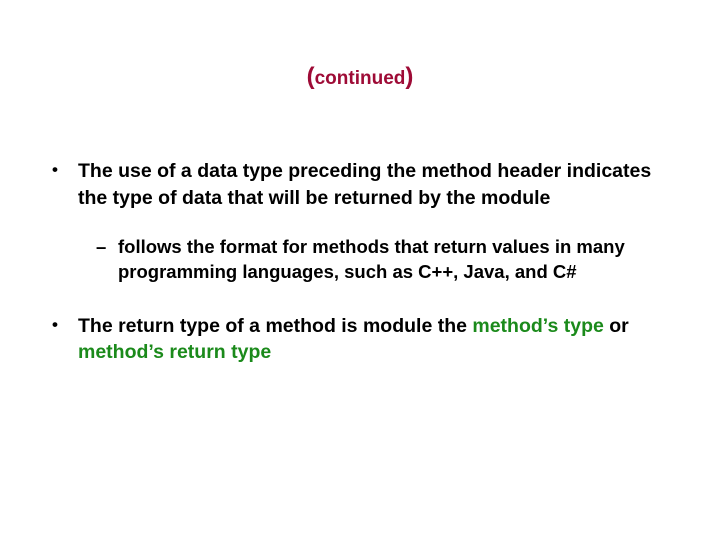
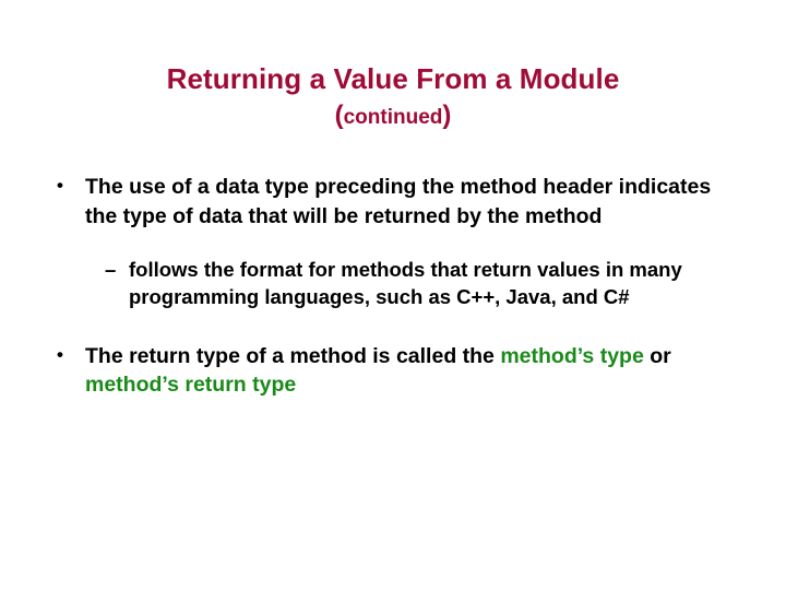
+ Returning a Value From a Module
  (continued)
  •
- The use of a data type preceding the method header indicates the type of data that will be returned by the module
+ The use of a data type preceding the method header indicates the type of data that will be returned by the method
  –
  follows the format for methods that return values in many programming languages, such as C++, Java, and C#
  •
- The return type of a method is module the method’s type or method’s return type
+ The return type of a method is called the method’s type or method’s return type
